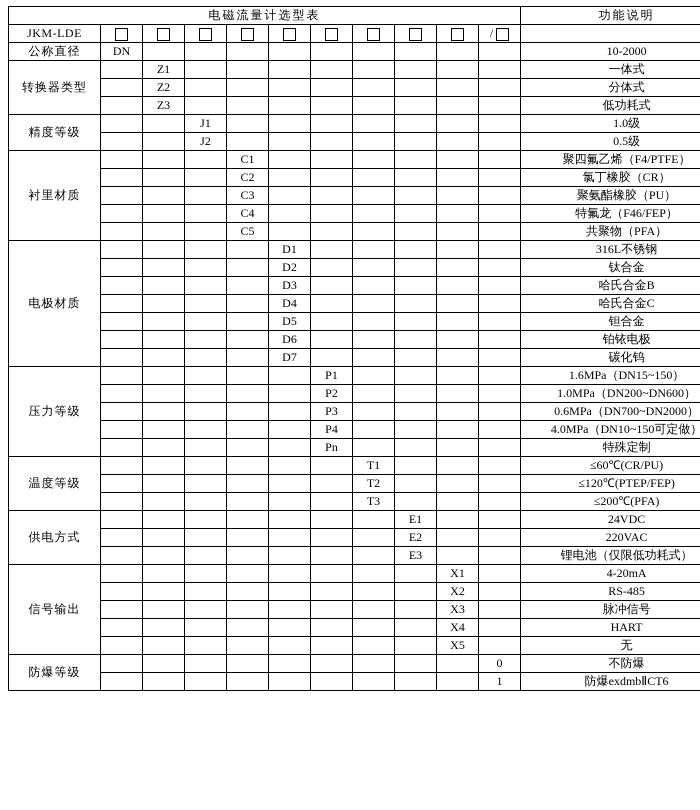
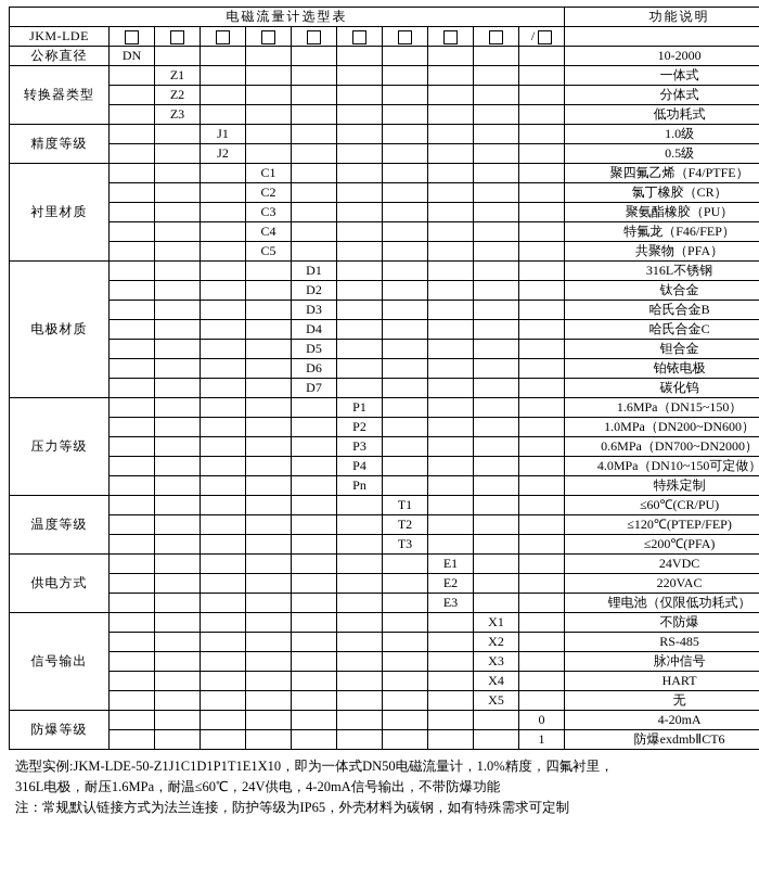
  电磁流量计选型表	功能说明
  JKM-LDE										/
  公称直径	DN										10-2000
  转换器类型		Z1									一体式
  	Z2									分体式
  	Z3									低功耗式
  精度等级			J1								1.0级
  		J2								0.5级
  衬里材质				C1							聚四氟乙烯（F4/PTFE）
  			C2							氯丁橡胶（CR）
  			C3							聚氨酯橡胶（PU）
  			C4							特氟龙（F46/FEP）
  			C5							共聚物（PFA）
  电极材质					D1						316L不锈钢
  				D2						钛合金
  				D3						哈氏合金B
  				D4						哈氏合金C
  				D5						钽合金
  				D6						铂铱电极
  				D7						碳化钨
  压力等级						P1					1.6MPa（DN15~150）
  					P2					1.0MPa（DN200~DN600）
  					P3					0.6MPa（DN700~DN2000）
  					P4					4.0MPa（DN10~150可定做）
  					Pn					特殊定制
  温度等级							T1				≤60℃(CR/PU)
  						T2				≤120℃(PTEP/FEP)
  						T3				≤200℃(PFA)
  供电方式								E1			24VDC
  							E2			220VAC
  							E3			锂电池（仅限低功耗式）
- 信号输出									X1		4-20mA
+ 信号输出									X1		不防爆
  								X2		RS-485
  								X3		脉冲信号
  								X4		HART
  								X5		无
- 防爆等级										0	不防爆
+ 防爆等级										0	4-20mA
  									1	防爆exdmbⅡCT6
+ 选型实例:JKM-LDE-50-Z1J1C1D1P1T1E1X10，即为一体式DN50电磁流量计，1.0%精度，四氟衬里，
+ 316L电极，耐压1.6MPa，耐温≤60℃，24V供电，4-20mA信号输出，不带防爆功能
+ 注：常规默认链接方式为法兰连接，防护等级为IP65，外壳材料为碳钢，如有特殊需求可定制
